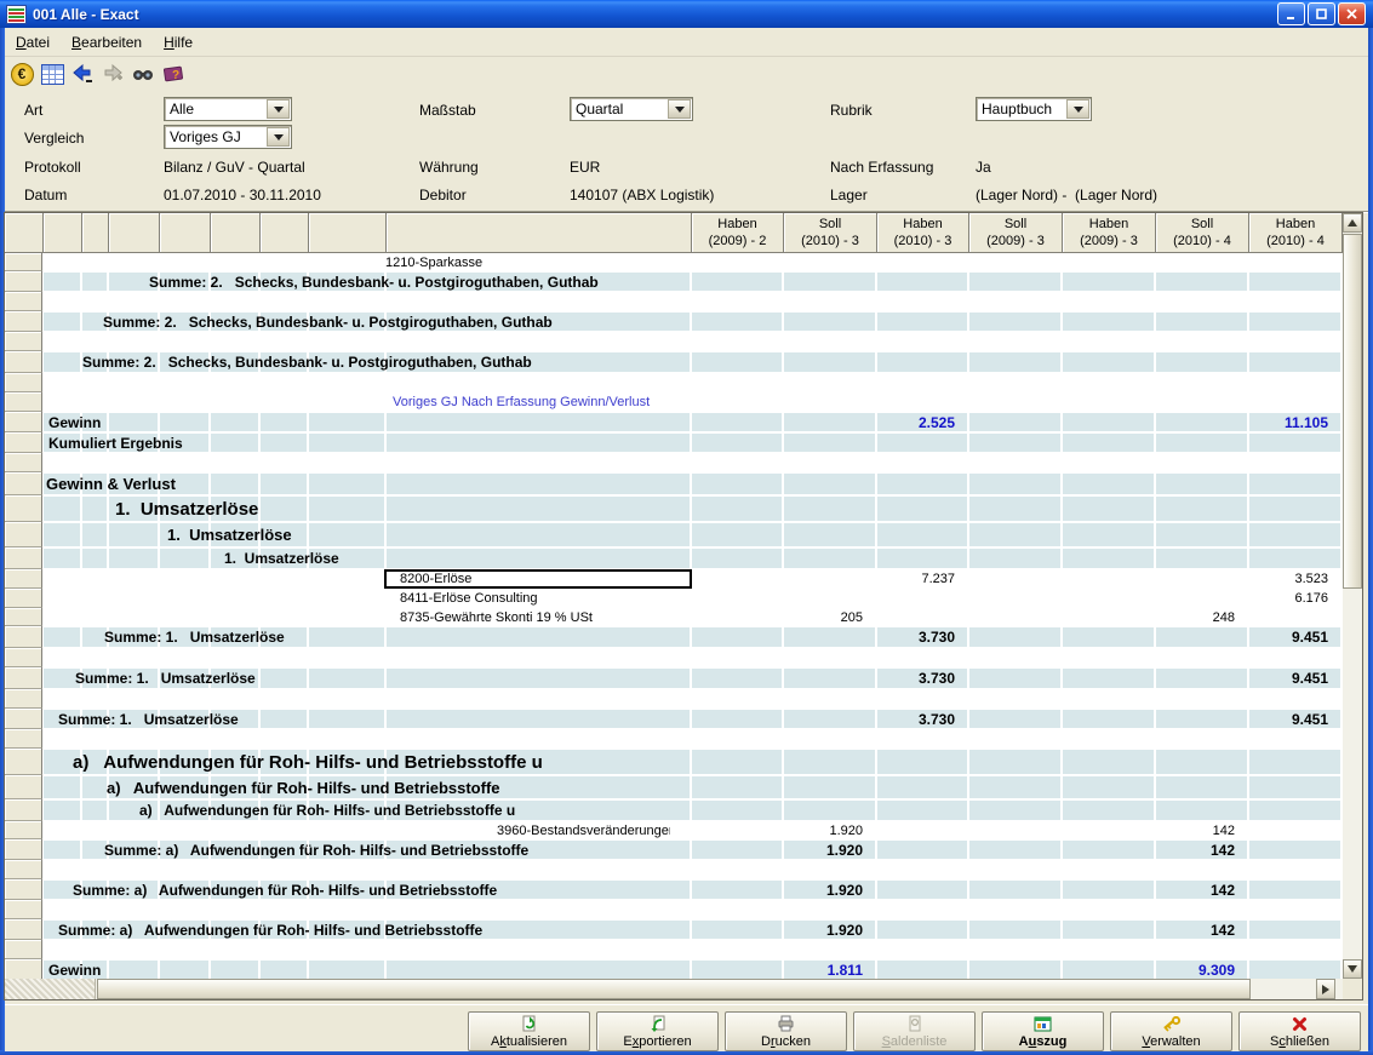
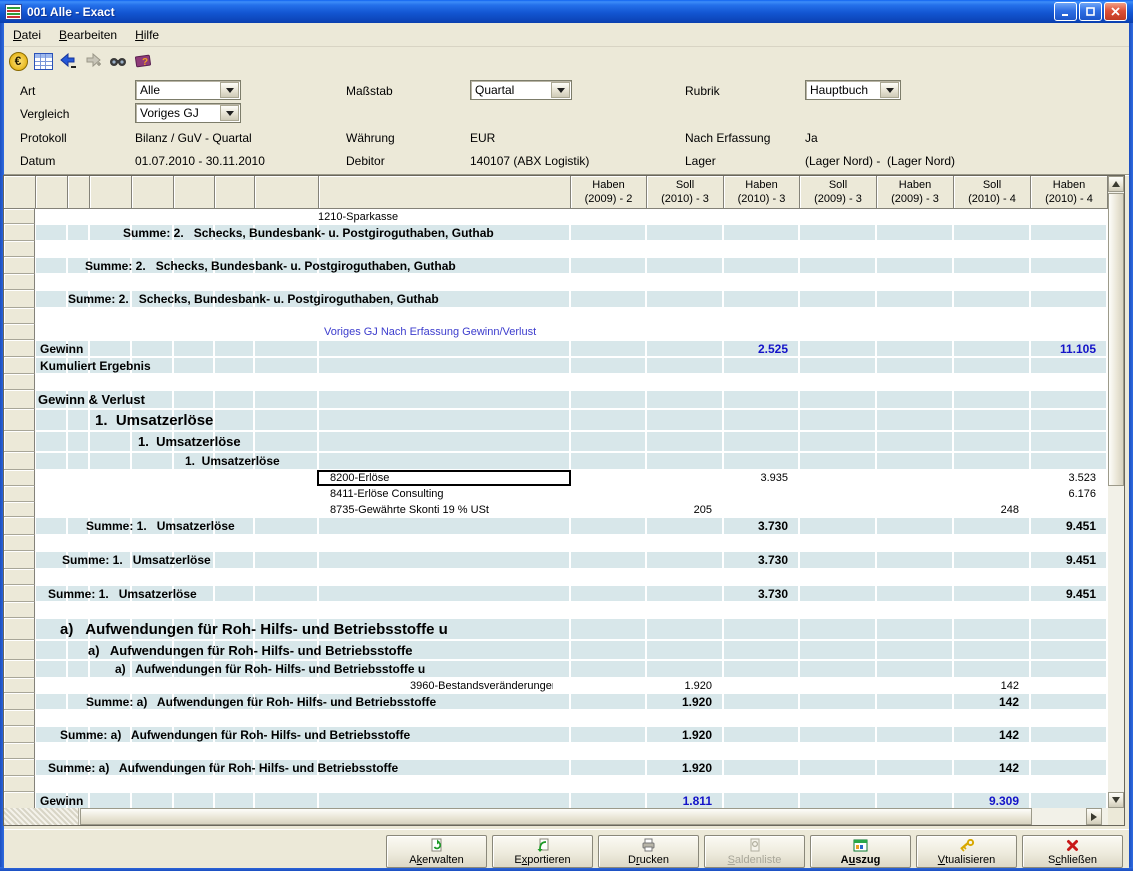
  001 Alle - Exact
  Datei
  Bearbeiten
  Hilfe
  €
  ?
  Art
  Alle
  Maßstab
  Quartal
  Rubrik
  Hauptbuch
  Vergleich
  Voriges GJ
  Protokoll
  Bilanz / GuV - Quartal
  Währung
  EUR
  Nach Erfassung
  Ja
  Datum
  01.07.2010 - 30.11.2010
  Debitor
  140107 (ABX Logistik)
  Lager
  (Lager Nord) - (Lager Nord)
  Haben
  (2009) - 2
  Soll
  (2010) - 3
  Haben
  (2010) - 3
  Soll
  (2009) - 3
  Haben
  (2009) - 3
  Soll
  (2010) - 4
  Haben
  (2010) - 4
  1210-Sparkasse
  Summe: 2. Schecks, Bundesbank- u. Postgiroguthaben, Guthab
  Summe: 2. Schecks, Bundesbank- u. Postgiroguthaben, Guthab
  Summe: 2. Schecks, Bundesbank- u. Postgiroguthaben, Guthab
  Voriges GJ Nach Erfassung Gewinn/Verlust
  Gewinn
  2.525
  11.105
  Kumuliert Ergebnis
  Gewinn & Verlust
  1. Umsatzerlöse
  1. Umsatzerlöse
  1. Umsatzerlöse
  8200-Erlöse
- 7.237
+ 3.935
  3.523
  8411-Erlöse Consulting
  6.176
  8735-Gewährte Skonti 19 % USt
  205
  248
  Summe: 1. Umsatzerlöse
  3.730
  9.451
  Summe: 1. Umsatzerlöse
  3.730
  9.451
  Summe: 1. Umsatzerlöse
  3.730
  9.451
  a) Aufwendungen für Roh- Hilfs- und Betriebsstoffe u
  a) Aufwendungen für Roh- Hilfs- und Betriebsstoffe
  a) Aufwendungen für Roh- Hilfs- und Betriebsstoffe u
  3960-Bestandsveränderunge
  1.920
  142
  Summe: a) Aufwendungen für Roh- Hilfs- und Betriebsstoffe
  1.920
  142
  Summe: a) Aufwendungen für Roh- Hilfs- und Betriebsstoffe
  1.920
  142
  Summe: a) Aufwendungen für Roh- Hilfs- und Betriebsstoffe
  1.920
  142
  Gewinn
  1.811
  9.309
- Aktualisieren
+ Akerwalten
  Exportieren
  Drucken
  Saldenliste
  Auszug
- Verwalten
+ Vtualisieren
  Schließen
